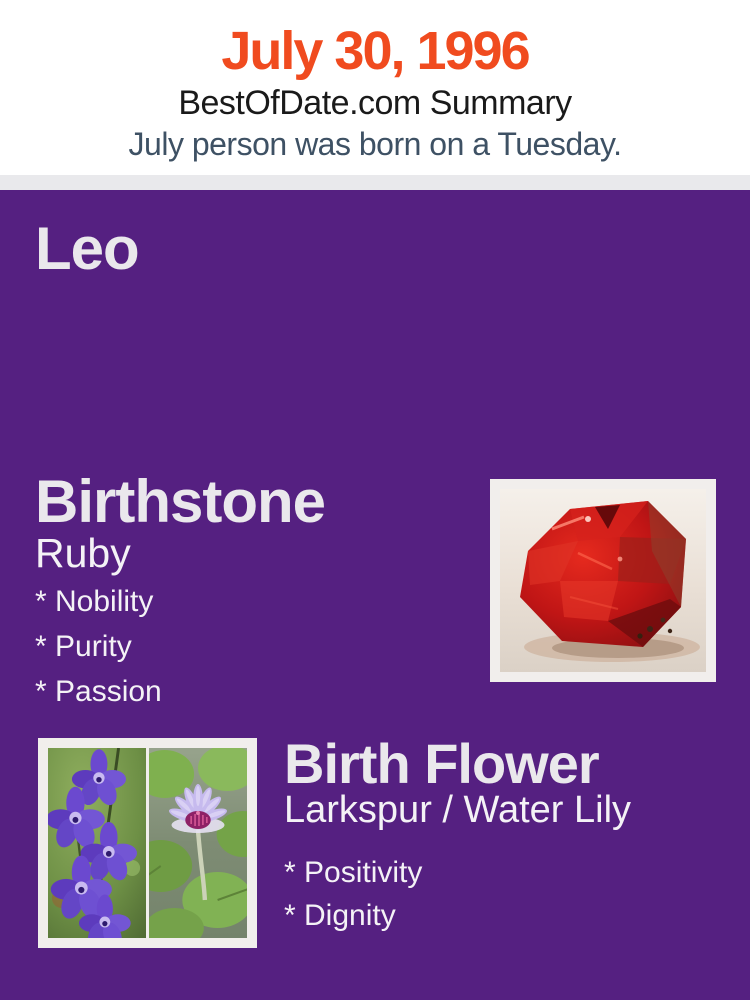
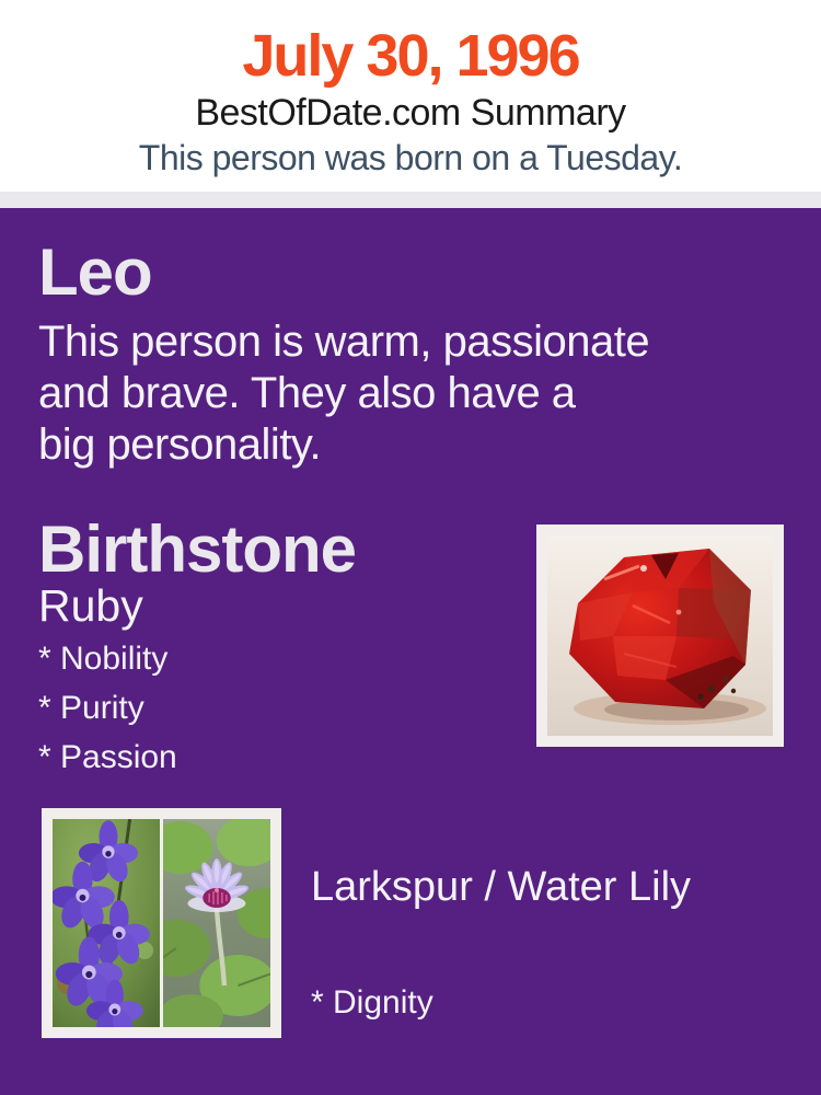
  July 30, 1996
  BestOfDate.com Summary
- July person was born on a Tuesday.
+ This person was born on a Tuesday.
  Leo
+ This person is warm, passionate
+ and brave. They also have a
+ big personality.
  Birthstone
  Ruby
  * Nobility
  * Purity
  * Passion
- Birth Flower
  Larkspur / Water Lily
- * Positivity
  * Dignity
